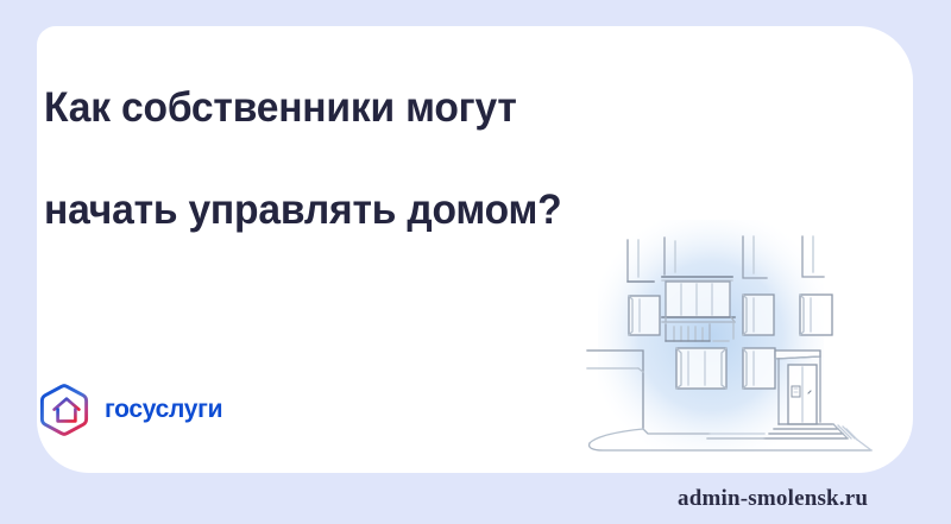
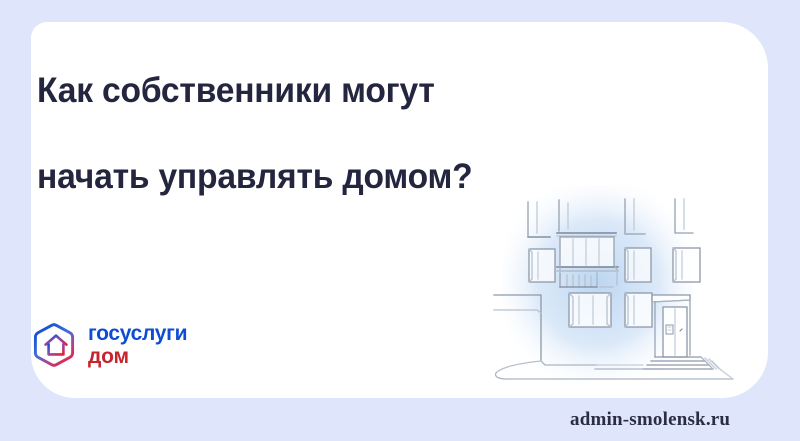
  Как собственники могут
  начать управлять домом?
  госуслуги
+ дом
  admin-smolensk.ru
